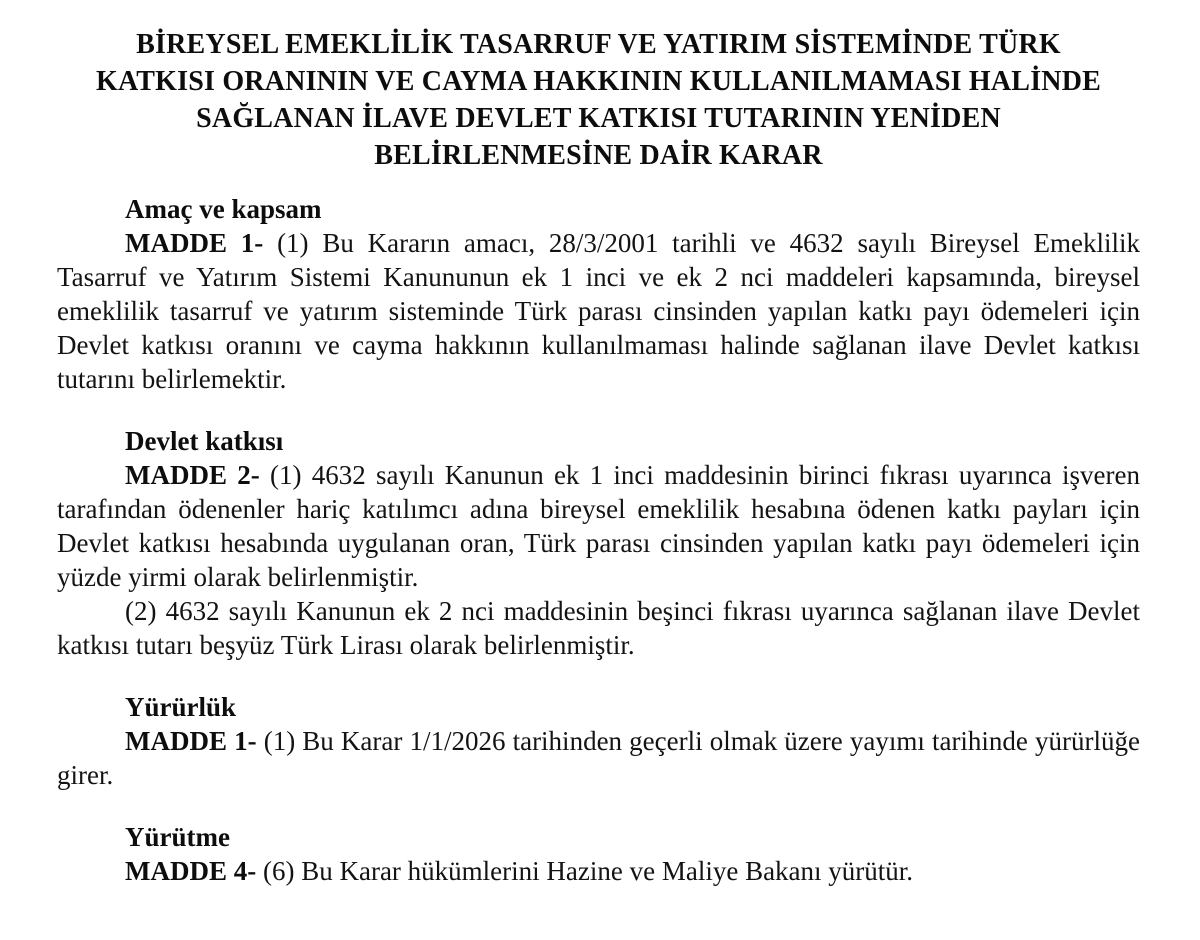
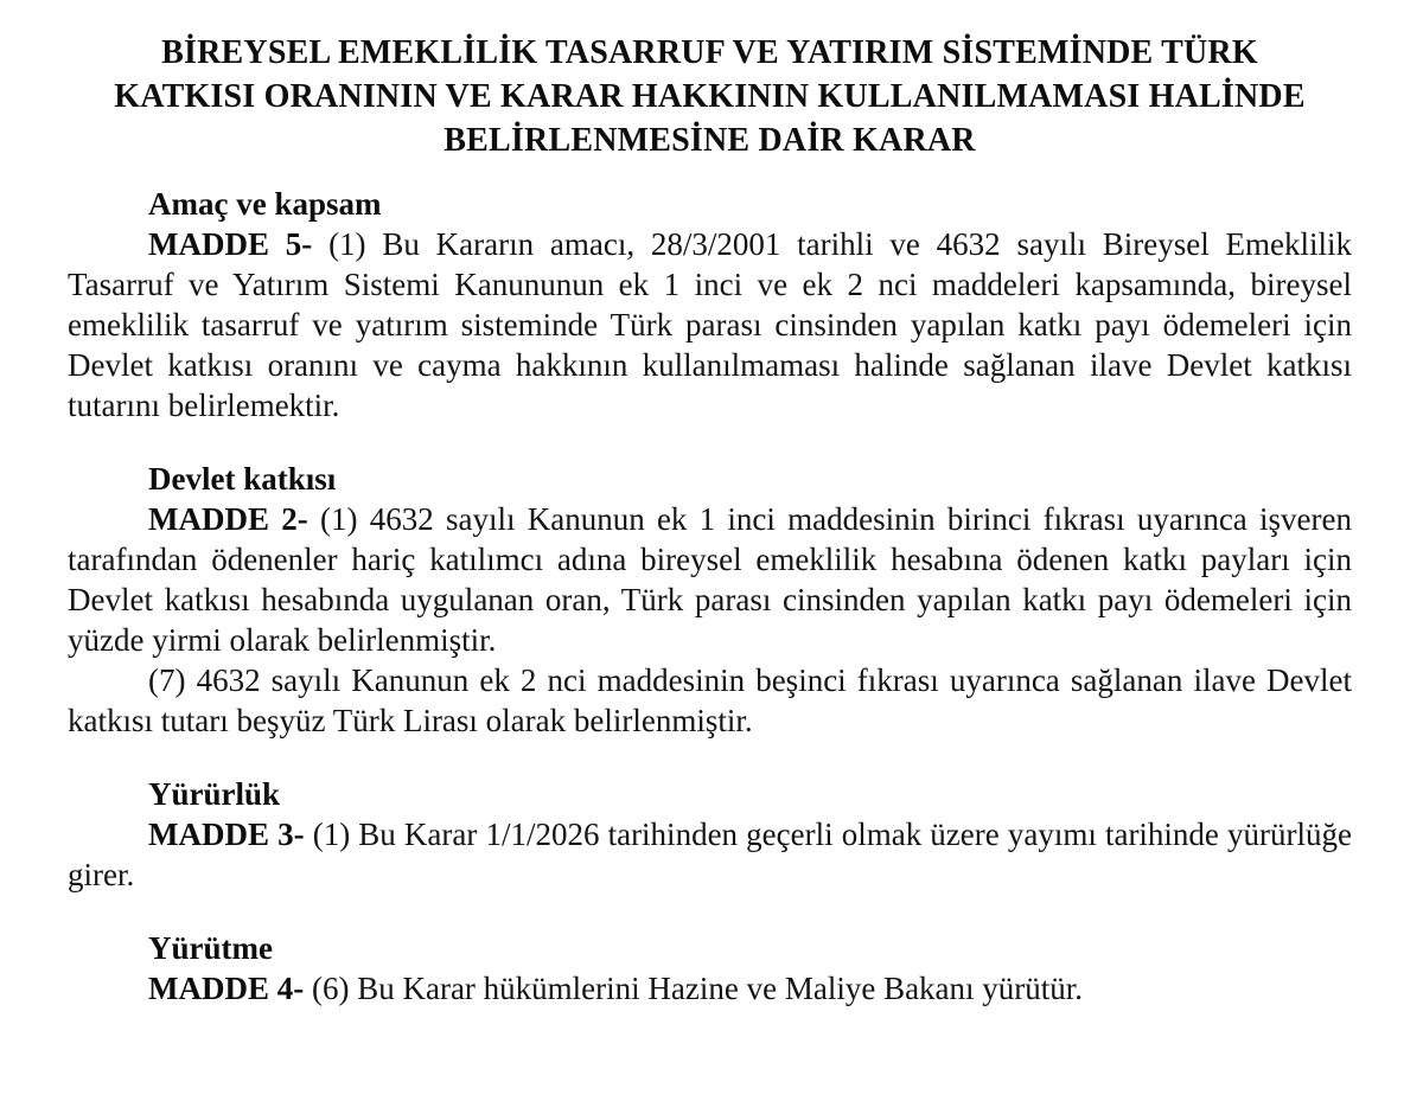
  BİREYSEL EMEKLİLİK TASARRUF VE YATIRIM SİSTEMİNDE TÜRK
- KATKISI ORANININ VE CAYMA HAKKININ KULLANILMAMASI HALİNDE
+ KATKISI ORANININ VE KARAR HAKKININ KULLANILMAMASI HALİNDE
- SAĞLANAN İLAVE DEVLET KATKISI TUTARININ YENİDEN
  BELİRLENMESİNE DAİR KARAR
  Amaç ve kapsam
- MADDE 1- (1) Bu Kararın amacı, 28/3/2001 tarihli ve 4632 sayılı Bireysel Emeklilik Tasarruf ve Yatırım Sistemi Kanununun ek 1 inci ve ek 2 nci maddeleri kapsamında, bireysel emeklilik tasarruf ve yatırım sisteminde Türk parası cinsinden yapılan katkı payı ödemeleri için Devlet katkısı oranını ve cayma hakkının kullanılmaması halinde sağlanan ilave Devlet katkısı tutarını belirlemektir.
+ MADDE 5- (1) Bu Kararın amacı, 28/3/2001 tarihli ve 4632 sayılı Bireysel Emeklilik Tasarruf ve Yatırım Sistemi Kanununun ek 1 inci ve ek 2 nci maddeleri kapsamında, bireysel emeklilik tasarruf ve yatırım sisteminde Türk parası cinsinden yapılan katkı payı ödemeleri için Devlet katkısı oranını ve cayma hakkının kullanılmaması halinde sağlanan ilave Devlet katkısı tutarını belirlemektir.
  Devlet katkısı
  MADDE 2- (1) 4632 sayılı Kanunun ek 1 inci maddesinin birinci fıkrası uyarınca işveren tarafından ödenenler hariç katılımcı adına bireysel emeklilik hesabına ödenen katkı payları için Devlet katkısı hesabında uygulanan oran, Türk parası cinsinden yapılan katkı payı ödemeleri için yüzde yirmi olarak belirlenmiştir.
- (2) 4632 sayılı Kanunun ek 2 nci maddesinin beşinci fıkrası uyarınca sağlanan ilave Devlet katkısı tutarı beşyüz Türk Lirası olarak belirlenmiştir.
+ (7) 4632 sayılı Kanunun ek 2 nci maddesinin beşinci fıkrası uyarınca sağlanan ilave Devlet katkısı tutarı beşyüz Türk Lirası olarak belirlenmiştir.
  Yürürlük
- MADDE 1- (1) Bu Karar 1/1/2026 tarihinden geçerli olmak üzere yayımı tarihinde yürürlüğe girer.
+ MADDE 3- (1) Bu Karar 1/1/2026 tarihinden geçerli olmak üzere yayımı tarihinde yürürlüğe girer.
  Yürütme
  MADDE 4- (6) Bu Karar hükümlerini Hazine ve Maliye Bakanı yürütür.
